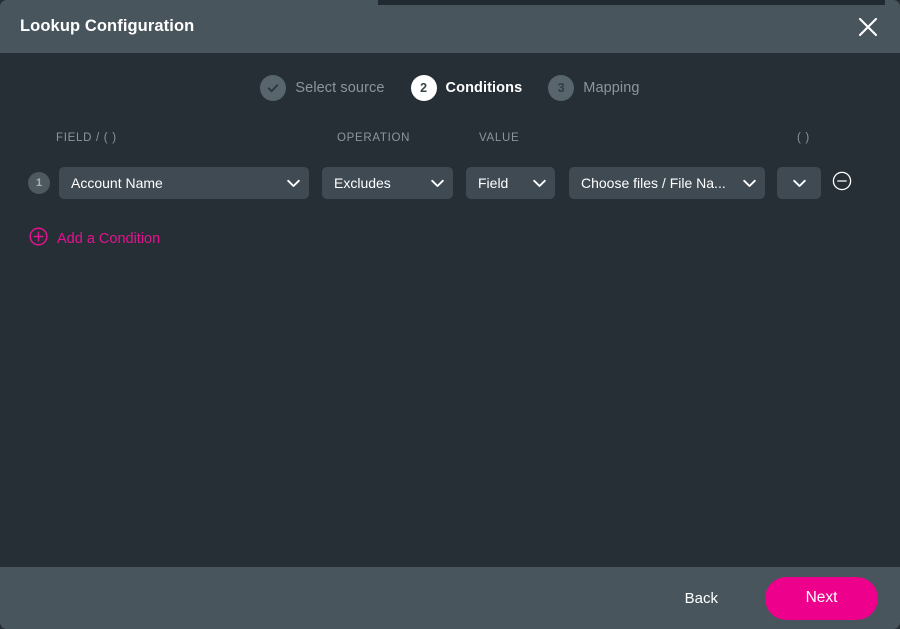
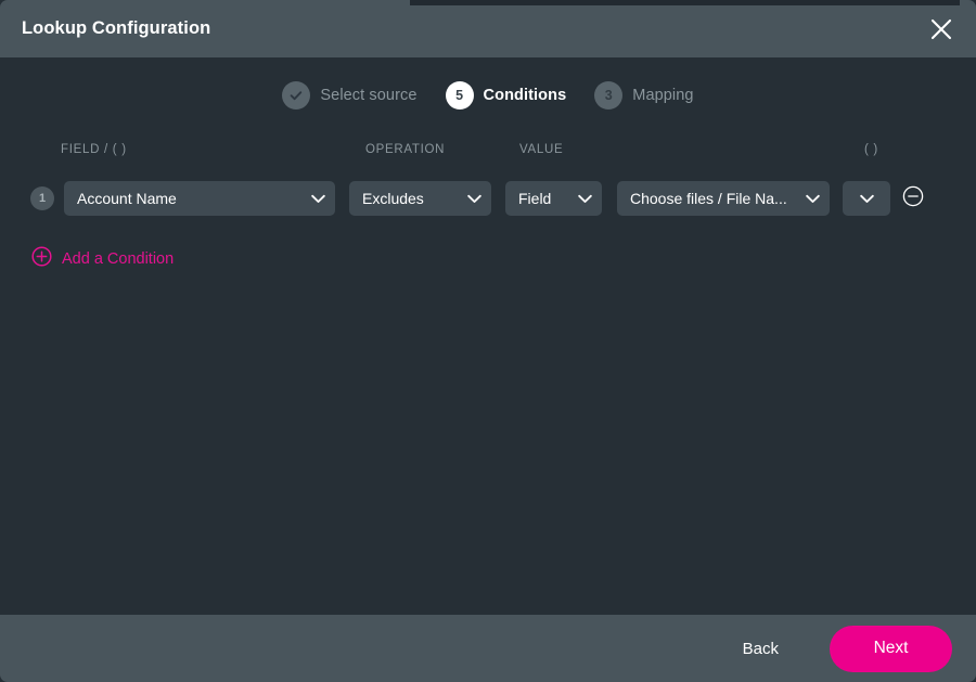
  Lookup Configuration
  Select source
- 2
+ 5
  Conditions
  3
  Mapping
  FIELD / ( )
  OPERATION
  VALUE
  ( )
  1
  Account Name
  Excludes
  Field
  Choose files / File Na...
  Add a Condition
  Back
  Next
